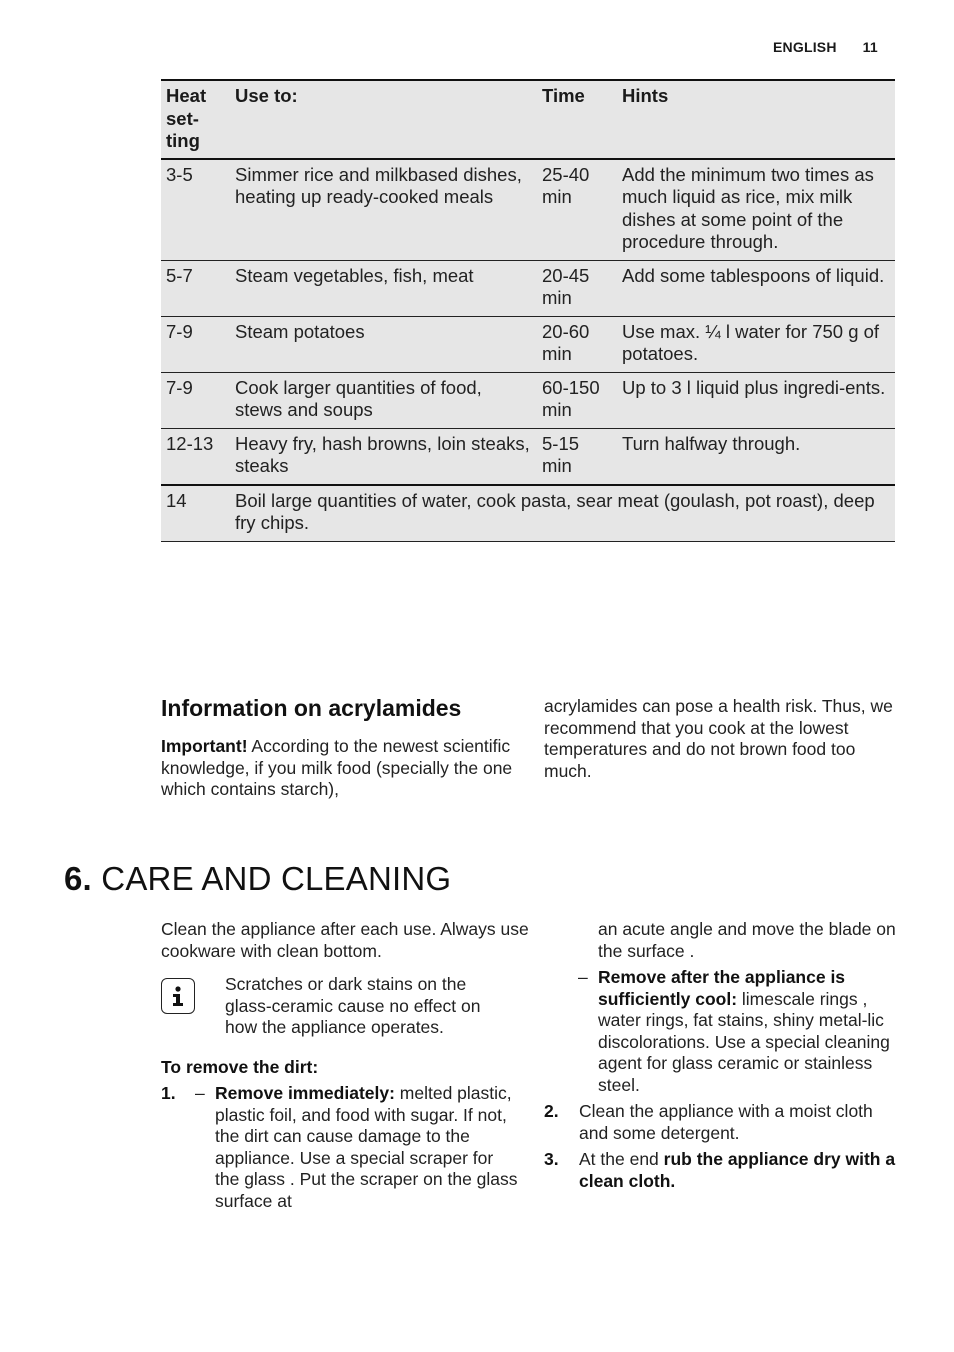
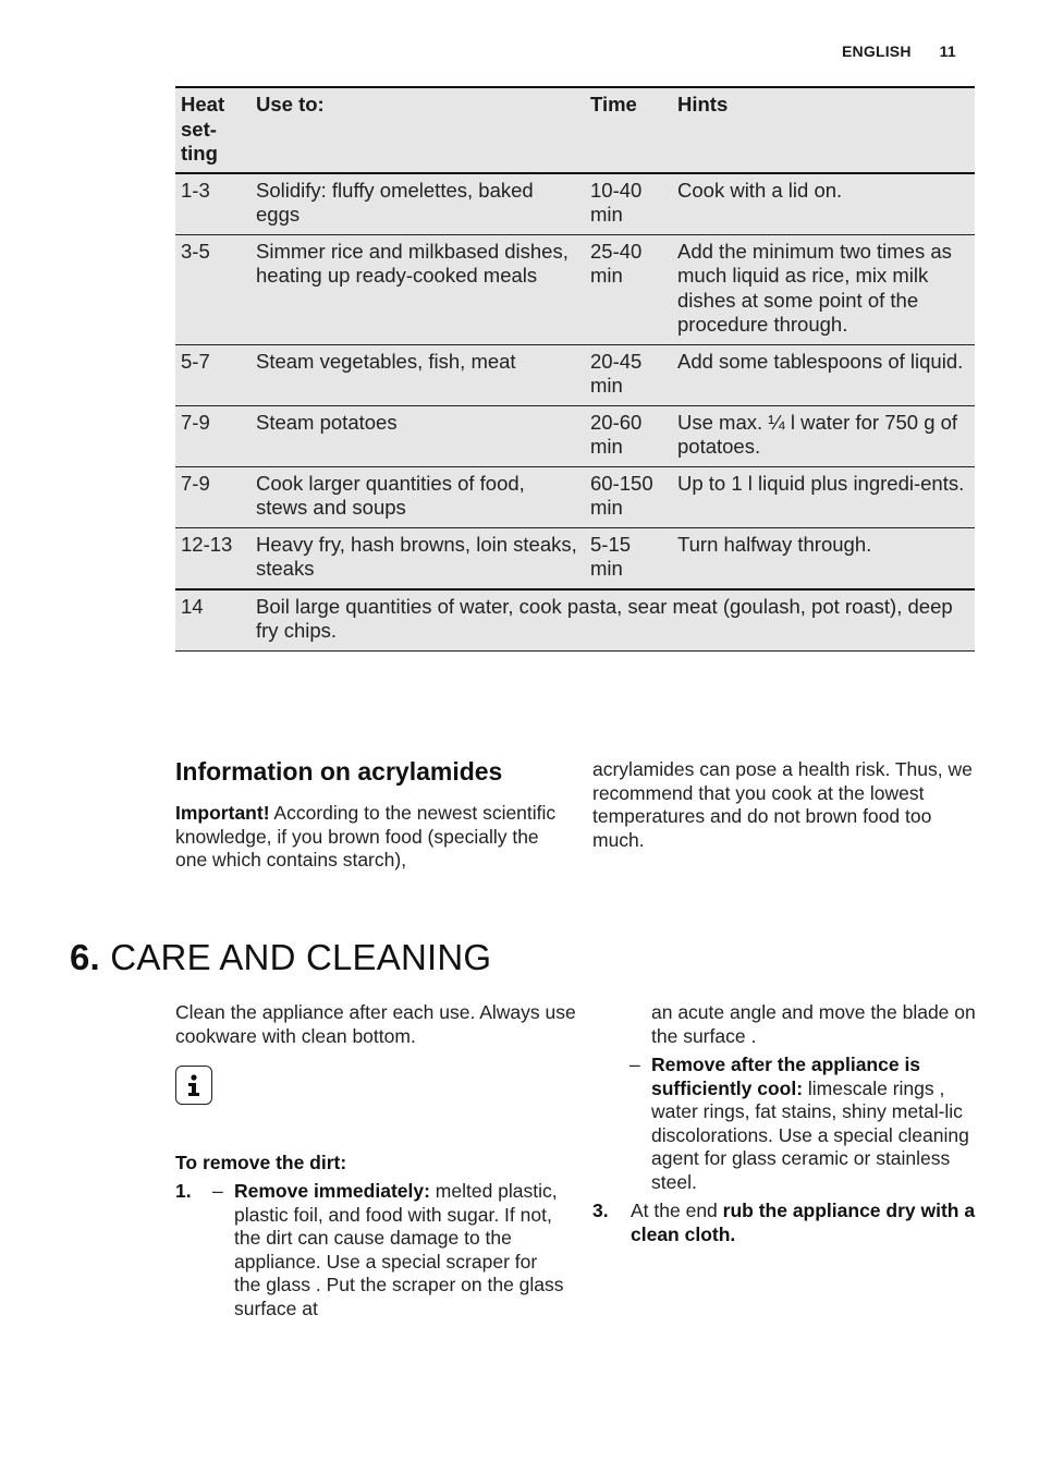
  ENGLISH 11
  Heatset-ting	Use to:	Time	Hints
+ 1-3	Solidify: fluffy omelettes, baked eggs	10-40 min	Cook with a lid on.
  3-5	Simmer rice and milkbased dishes, heating up ready-cooked meals	25-40 min	Add the minimum two times as much liquid as rice, mix milk dishes at some point of the procedure through.
  5-7	Steam vegetables, fish, meat	20-45 min	Add some tablespoons of liquid.
  7-9	Steam potatoes	20-60 min	Use max. ¼ l water for 750 g of potatoes.
- 7-9	Cook larger quantities of food, stews and soups	60-150 min	Up to 3 l liquid plus ingredi-ents.
+ 7-9	Cook larger quantities of food, stews and soups	60-150 min	Up to 1 l liquid plus ingredi-ents.
  12-13	Heavy fry, hash browns, loin steaks, steaks	5-15 min	Turn halfway through.
  14	Boil large quantities of water, cook pasta, sear meat (goulash, pot roast), deep fry chips.
  Information on acrylamides
- Important! According to the newest scientific knowledge, if you milk food (specially the one which contains starch),
+ Important! According to the newest scientific knowledge, if you brown food (specially the one which contains starch),
  acrylamides can pose a health risk. Thus, we recommend that you cook at the lowest temperatures and do not brown food too much.
  6. CARE AND CLEANING
  Clean the appliance after each use. Always use cookware with clean bottom.
- Scratches or dark stains on the glass-ceramic cause no effect on how the appliance operates.
  To remove the dirt:
  1.
  –
  Remove immediately: melted plastic, plastic foil, and food with sugar. If not, the dirt can cause damage to the appliance. Use a special scraper for the glass . Put the scraper on the glass surface at
  an acute angle and move the blade on the surface .
  –
  Remove after the appliance is sufficiently cool: limescale rings , water rings, fat stains, shiny metal-lic discolorations. Use a special cleaning agent for glass ceramic or stainless steel.
- 2.
- Clean the appliance with a moist cloth and some detergent.
  3.
  At the end rub the appliance dry with a clean cloth.
